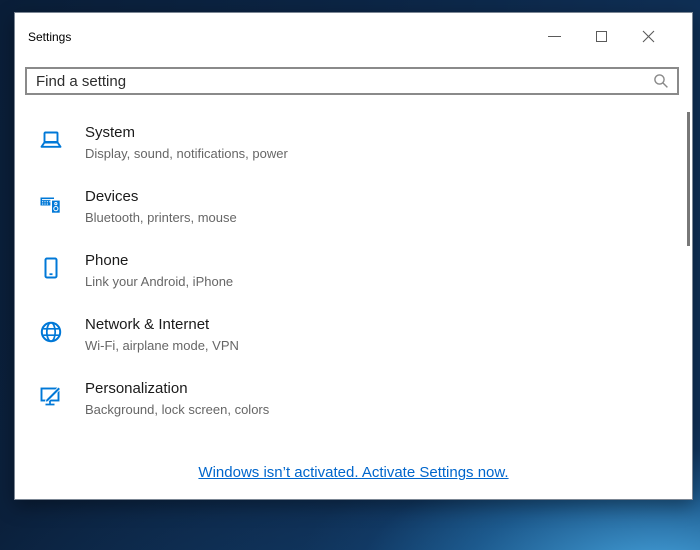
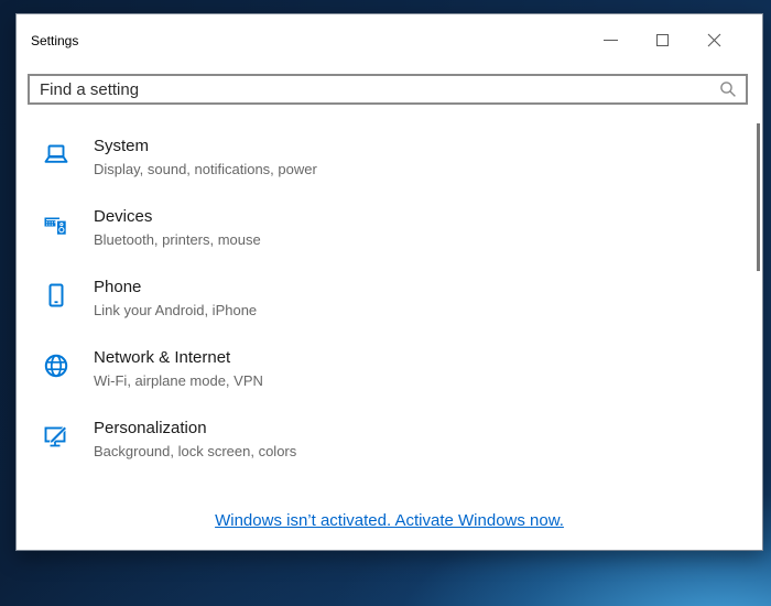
  Settings
  Find a setting
  System
  Display, sound, notifications, power
  Devices
  Bluetooth, printers, mouse
  Phone
  Link your Android, iPhone
  Network & Internet
  Wi-Fi, airplane mode, VPN
  Personalization
  Background, lock screen, colors
- Windows isn’t activated. Activate Settings now.
+ Windows isn’t activated. Activate Windows now.
